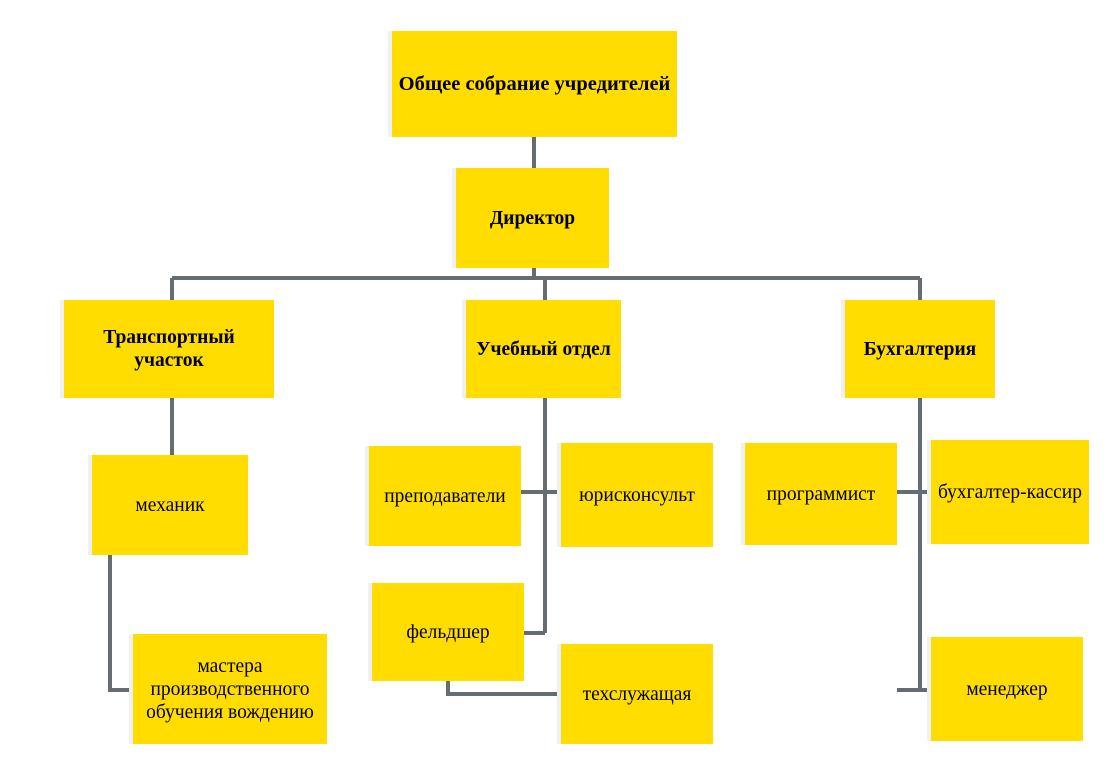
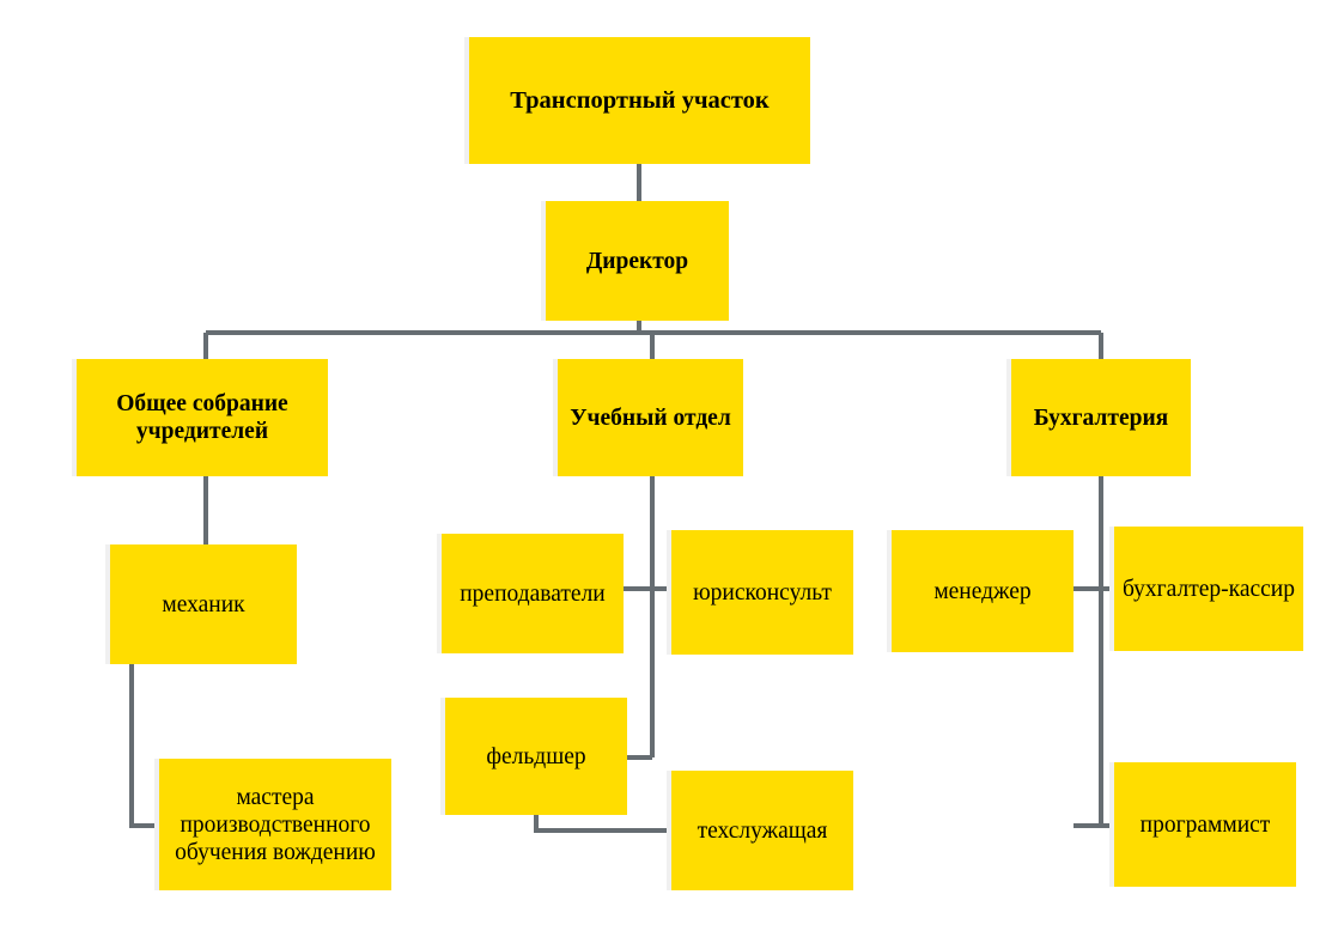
- Общее собрание учредителей
+ Транспортный участок
  Директор
- Транспортный участок
+ Общее собрание учредителей
  Учебный отдел
  Бухгалтерия
  механик
  мастера
  производственного
  обучения вождению
  преподаватели
  юрисконсульт
  фельдшер
  техслужащая
- программист
+ менеджер
  бухгалтер-кассир
- менеджер
+ программист
